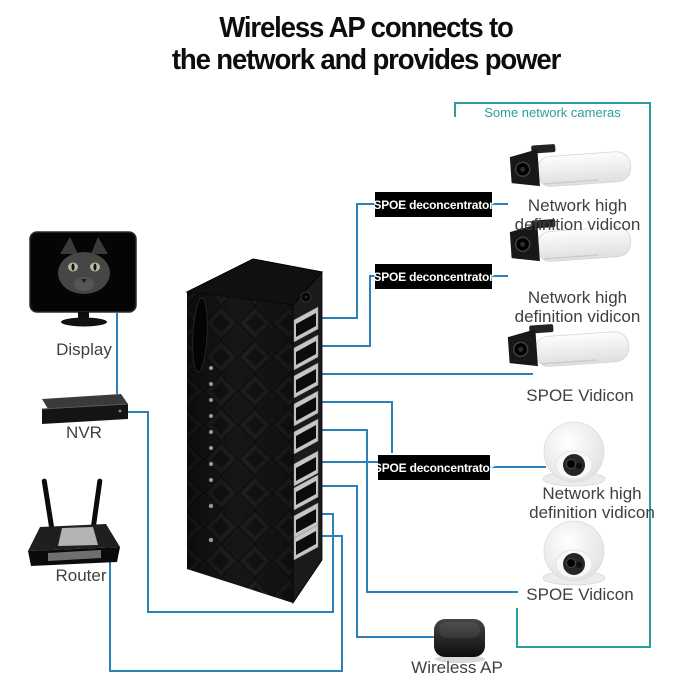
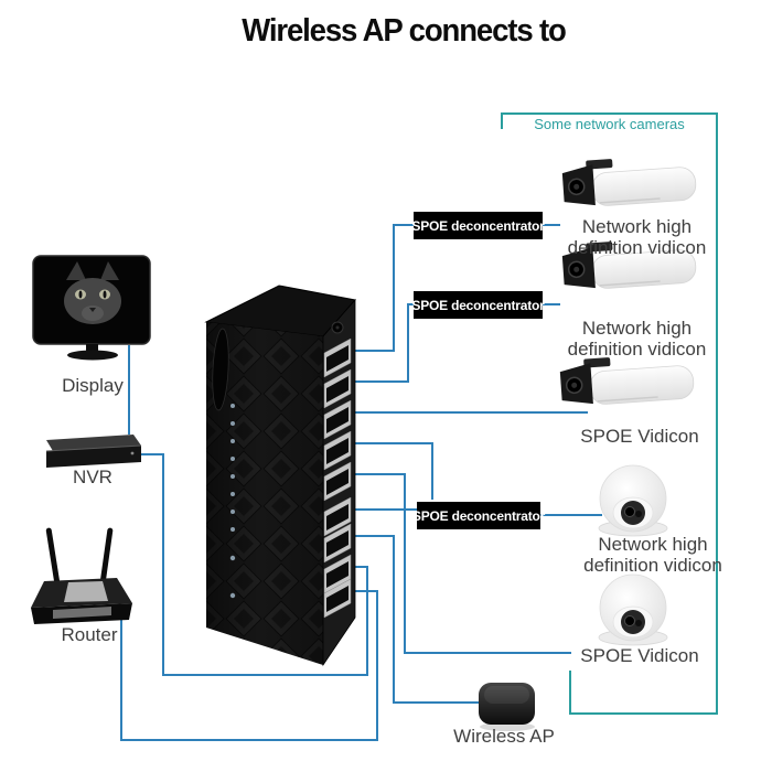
  Wireless AP connects to
- the network and provides power
  Some network cameras
  SPOE deconcentrator
  SPOE deconcentrator
  SPOE deconcentrator
  Network high
  definition vidicon
  Network high
  definition vidicon
  SPOE Vidicon
  Network high
  definition vidicon
  SPOE Vidicon
  Display
  NVR
  Router
  Wireless AP
